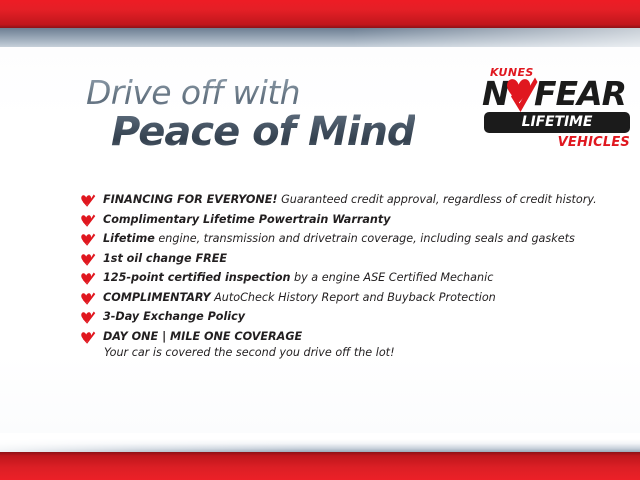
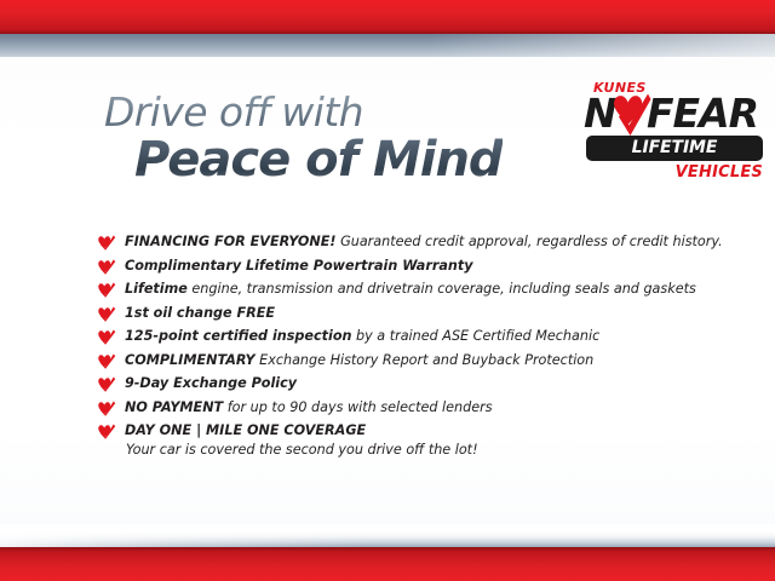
  Drive off with
  Peace of Mind
  KUNES
  N
  FEAR
  LIFETIME CERTIFIED
  VEHICLES
  FINANCING FOR EVERYONE! Guaranteed credit approval, regardless of credit history.
  Complimentary Lifetime Powertrain Warranty
  Lifetime engine, transmission and drivetrain coverage, including seals and gaskets
  1st oil change FREE
- 125-point certified inspection by a engine ASE Certified Mechanic
+ 125-point certified inspection by a trained ASE Certified Mechanic
- COMPLIMENTARY AutoCheck History Report and Buyback Protection
+ COMPLIMENTARY Exchange History Report and Buyback Protection
- 3-Day Exchange Policy
+ 9-Day Exchange Policy
+ NO PAYMENT for up to 90 days with selected lenders
  DAY ONE | MILE ONE COVERAGE
  Your car is covered the second you drive off the lot!
